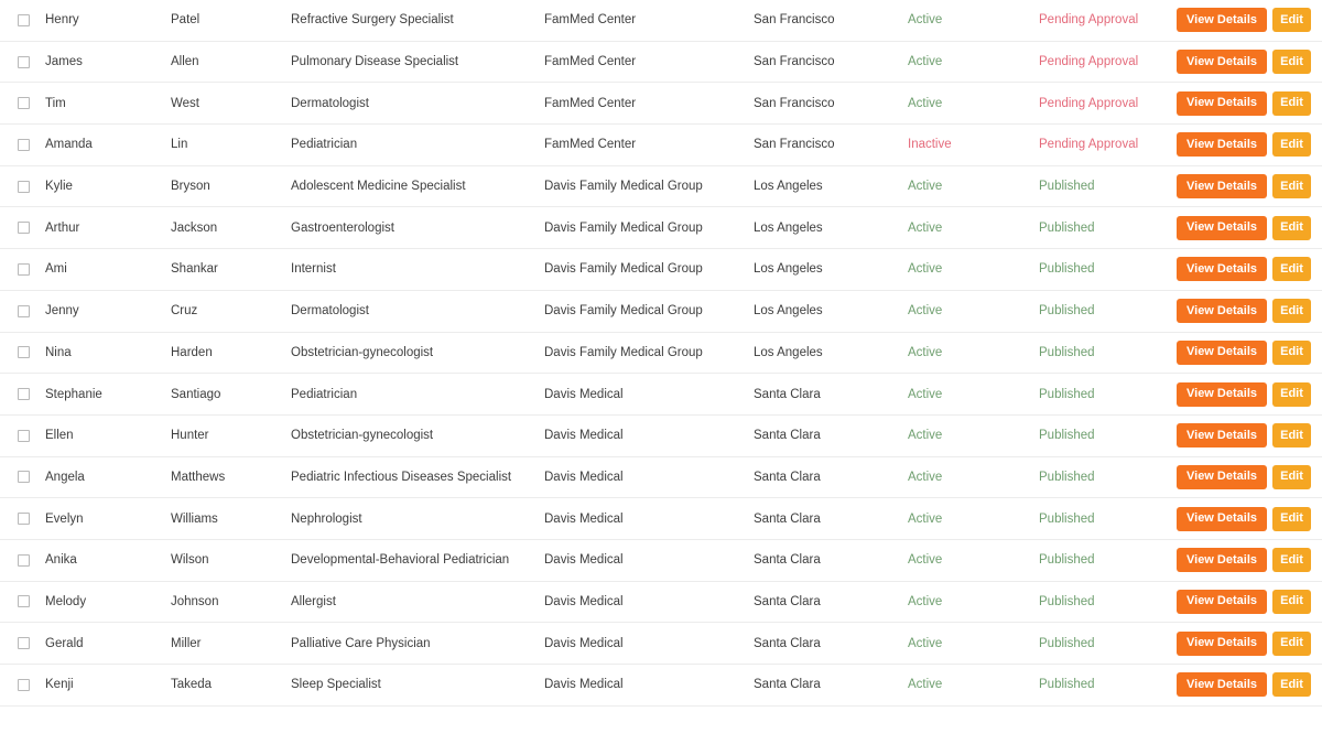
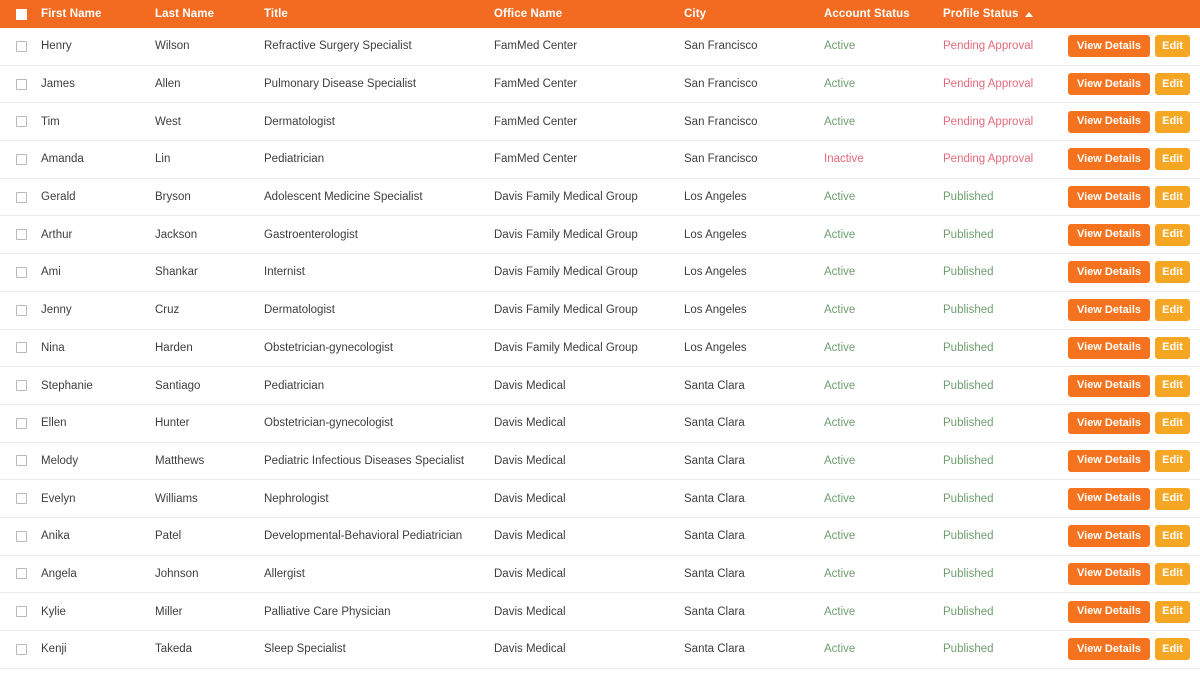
+ First Name
+ Last Name
+ Title
+ Office Name
+ City
+ Account Status
+ Profile Status
  Henry
- Patel
+ Wilson
  Refractive Surgery Specialist
  FamMed Center
  San Francisco
  Active
  Pending Approval
  View Details
  Edit
  James
  Allen
  Pulmonary Disease Specialist
  FamMed Center
  San Francisco
  Active
  Pending Approval
  View Details
  Edit
  Tim
  West
  Dermatologist
  FamMed Center
  San Francisco
  Active
  Pending Approval
  View Details
  Edit
  Amanda
  Lin
  Pediatrician
  FamMed Center
  San Francisco
  Inactive
  Pending Approval
  View Details
  Edit
- Kylie
+ Gerald
  Bryson
  Adolescent Medicine Specialist
  Davis Family Medical Group
  Los Angeles
  Active
  Published
  View Details
  Edit
  Arthur
  Jackson
  Gastroenterologist
  Davis Family Medical Group
  Los Angeles
  Active
  Published
  View Details
  Edit
  Ami
  Shankar
  Internist
  Davis Family Medical Group
  Los Angeles
  Active
  Published
  View Details
  Edit
  Jenny
  Cruz
  Dermatologist
  Davis Family Medical Group
  Los Angeles
  Active
  Published
  View Details
  Edit
  Nina
  Harden
  Obstetrician-gynecologist
  Davis Family Medical Group
  Los Angeles
  Active
  Published
  View Details
  Edit
  Stephanie
  Santiago
  Pediatrician
  Davis Medical
  Santa Clara
  Active
  Published
  View Details
  Edit
  Ellen
  Hunter
  Obstetrician-gynecologist
  Davis Medical
  Santa Clara
  Active
  Published
  View Details
  Edit
- Angela
+ Melody
  Matthews
  Pediatric Infectious Diseases Specialist
  Davis Medical
  Santa Clara
  Active
  Published
  View Details
  Edit
  Evelyn
  Williams
  Nephrologist
  Davis Medical
  Santa Clara
  Active
  Published
  View Details
  Edit
  Anika
- Wilson
+ Patel
  Developmental-Behavioral Pediatrician
  Davis Medical
  Santa Clara
  Active
  Published
  View Details
  Edit
- Melody
+ Angela
  Johnson
  Allergist
  Davis Medical
  Santa Clara
  Active
  Published
  View Details
  Edit
- Gerald
+ Kylie
  Miller
  Palliative Care Physician
  Davis Medical
  Santa Clara
  Active
  Published
  View Details
  Edit
  Kenji
  Takeda
  Sleep Specialist
  Davis Medical
  Santa Clara
  Active
  Published
  View Details
  Edit
